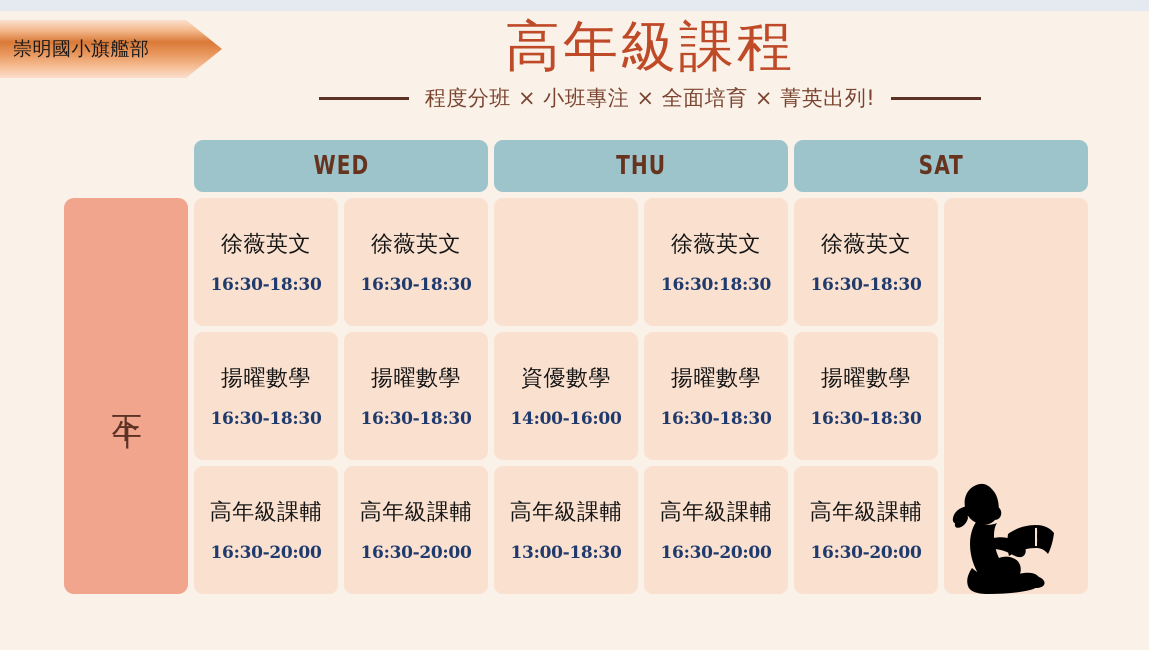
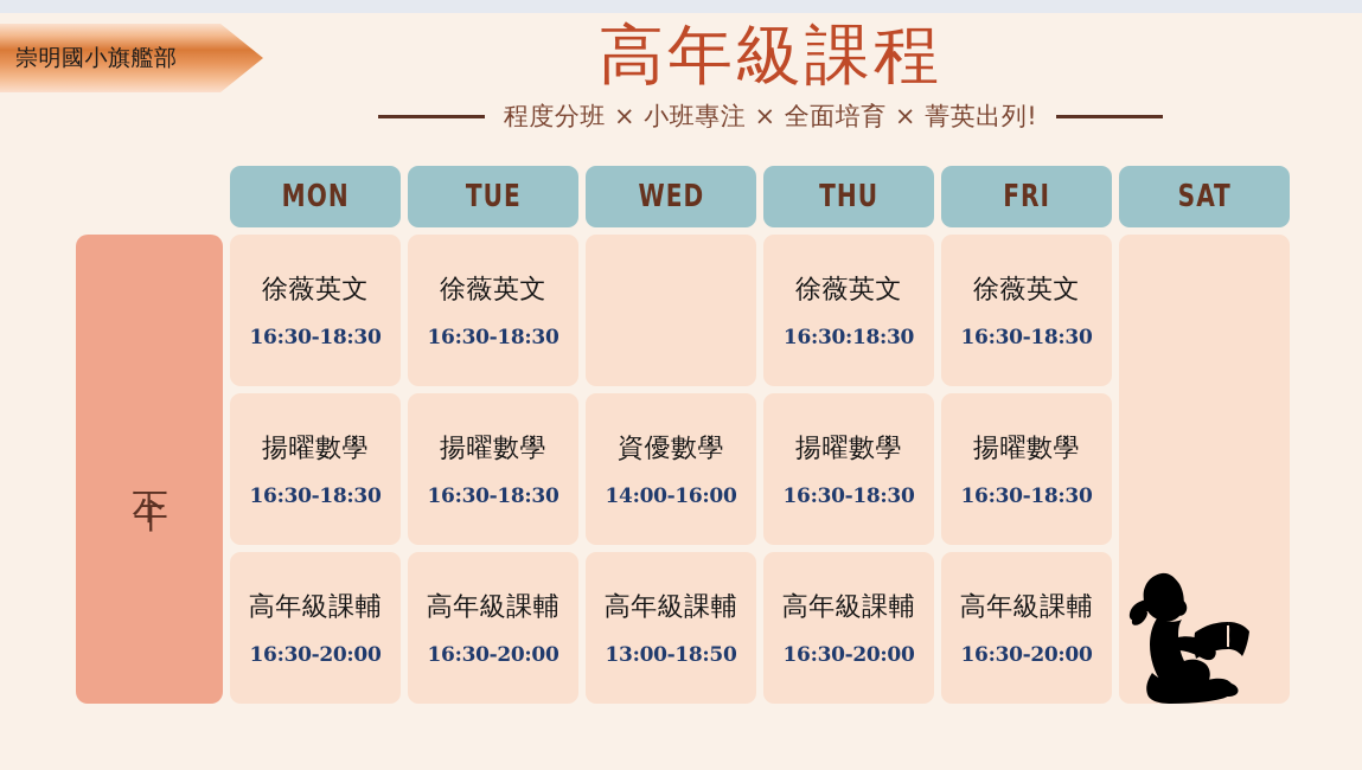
  崇明國小旗艦部
  高年級課程
  程度分班 × 小班專注 × 全面培育 × 菁英出列!
+ MON
+ TUE
  WED
  THU
+ FRI
  SAT
  徐薇英文
  16:30-18:30
  揚曜數學
  16:30-18:30
  高年級課輔
  16:30-20:00
  徐薇英文
  16:30-18:30
  揚曜數學
  16:30-18:30
  高年級課輔
  16:30-20:00
  資優數學
  14:00-16:00
  高年級課輔
- 13:00-18:30
+ 13:00-18:50
  徐薇英文
  16:30:18:30
  揚曜數學
  16:30-18:30
  高年級課輔
  16:30-20:00
  徐薇英文
  16:30-18:30
  揚曜數學
  16:30-18:30
  高年級課輔
  16:30-20:00
